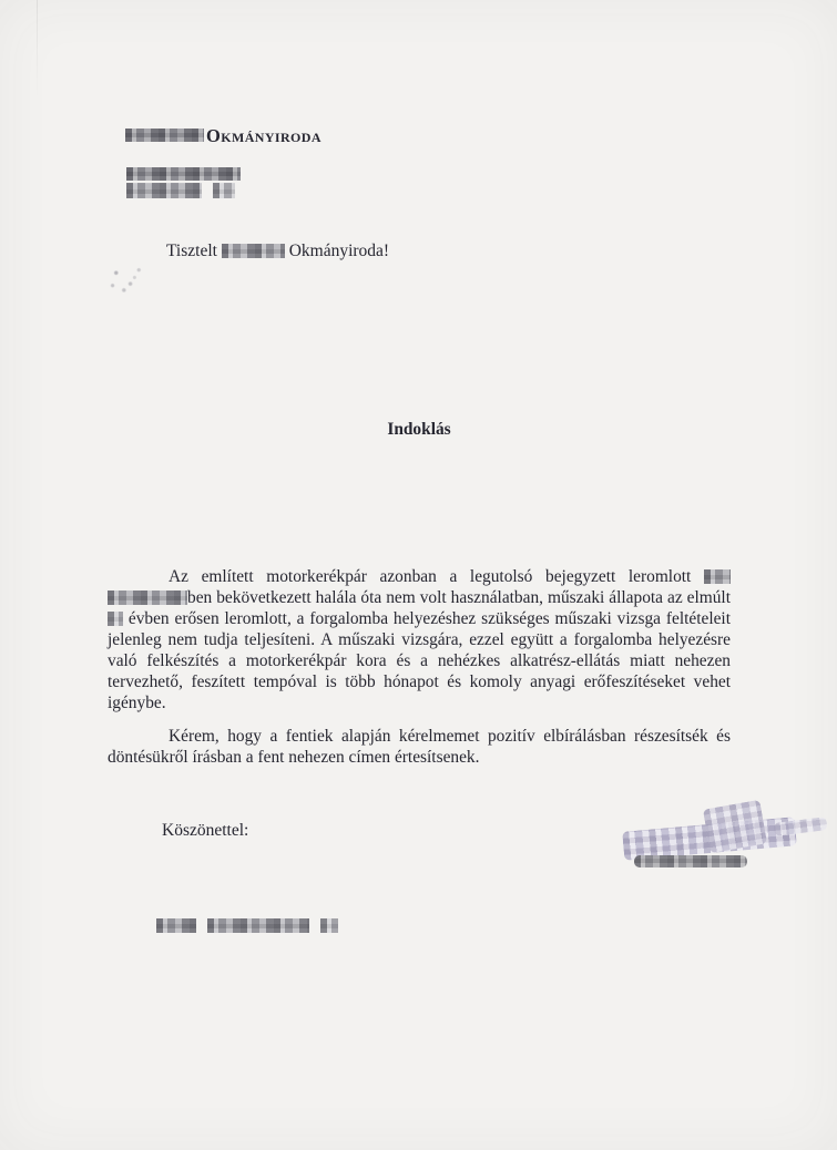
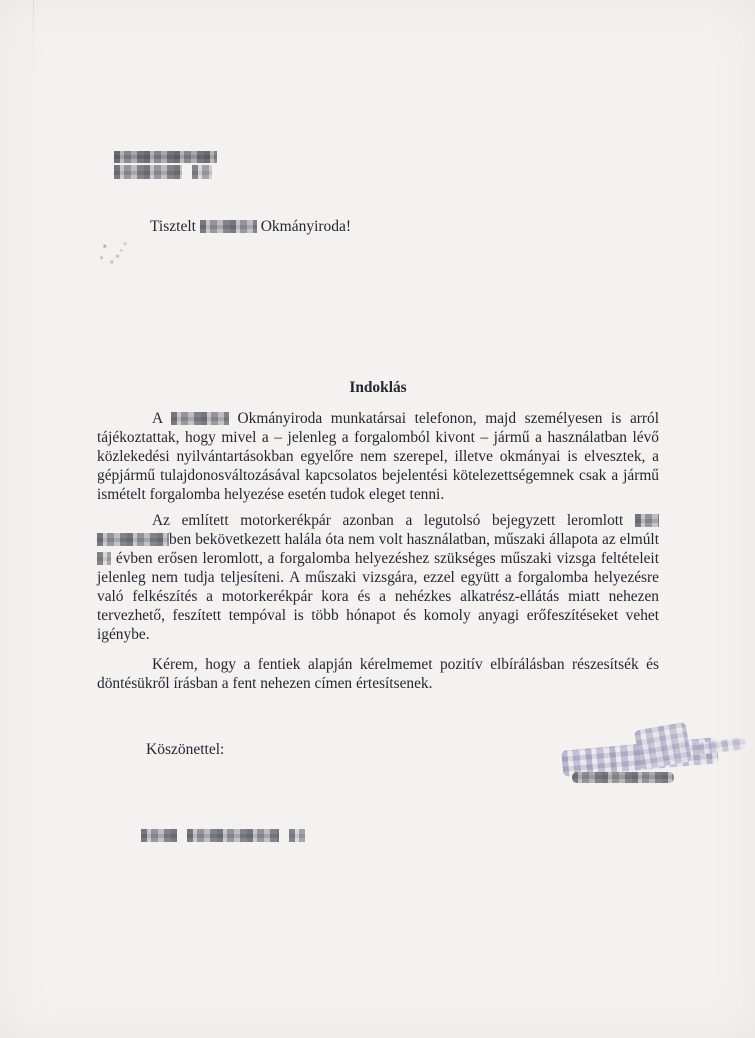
- Okmányiroda
  Tisztelt Okmányiroda!
  Indoklás
+ A Okmányiroda munkatársai telefonon, majd személyesen is arról tájékoztattak, hogy mivel a – jelenleg a forgalomból kivont – jármű a használatban lévő közlekedési nyilvántartásokban egyelőre nem szerepel, illetve okmányai is elvesztek, a gépjármű tulajdonosváltozásával kapcsolatos bejelentési kötelezettségemnek csak a jármű ismételt forgalomba helyezése esetén tudok eleget tenni.
  Az említett motorkerékpár azonban a legutolsó bejegyzett leromlott ben bekövetkezett halála óta nem volt használatban, műszaki állapota az elmúlt évben erősen leromlott, a forgalomba helyezéshez szükséges műszaki vizsga feltételeit jelenleg nem tudja teljesíteni. A műszaki vizsgára, ezzel együtt a forgalomba helyezésre való felkészítés a motorkerékpár kora és a nehézkes alkatrész-ellátás miatt nehezen tervezhető, feszített tempóval is több hónapot és komoly anyagi erőfeszítéseket vehet igénybe.
  Kérem, hogy a fentiek alapján kérelmemet pozitív elbírálásban részesítsék és döntésükről írásban a fent nehezen címen értesítsenek.
  Köszönettel:
